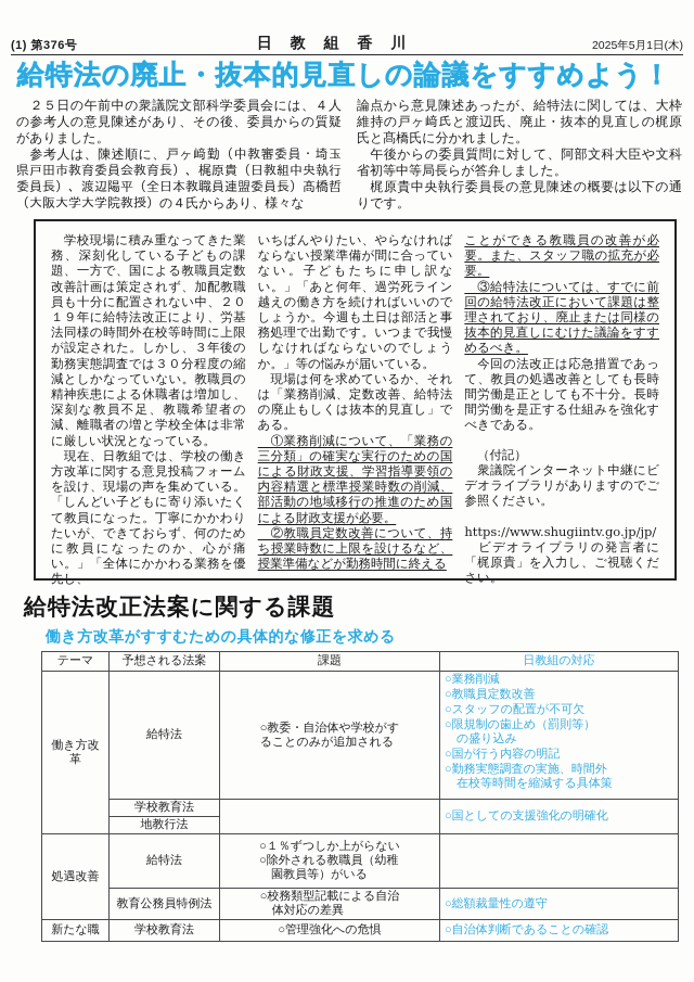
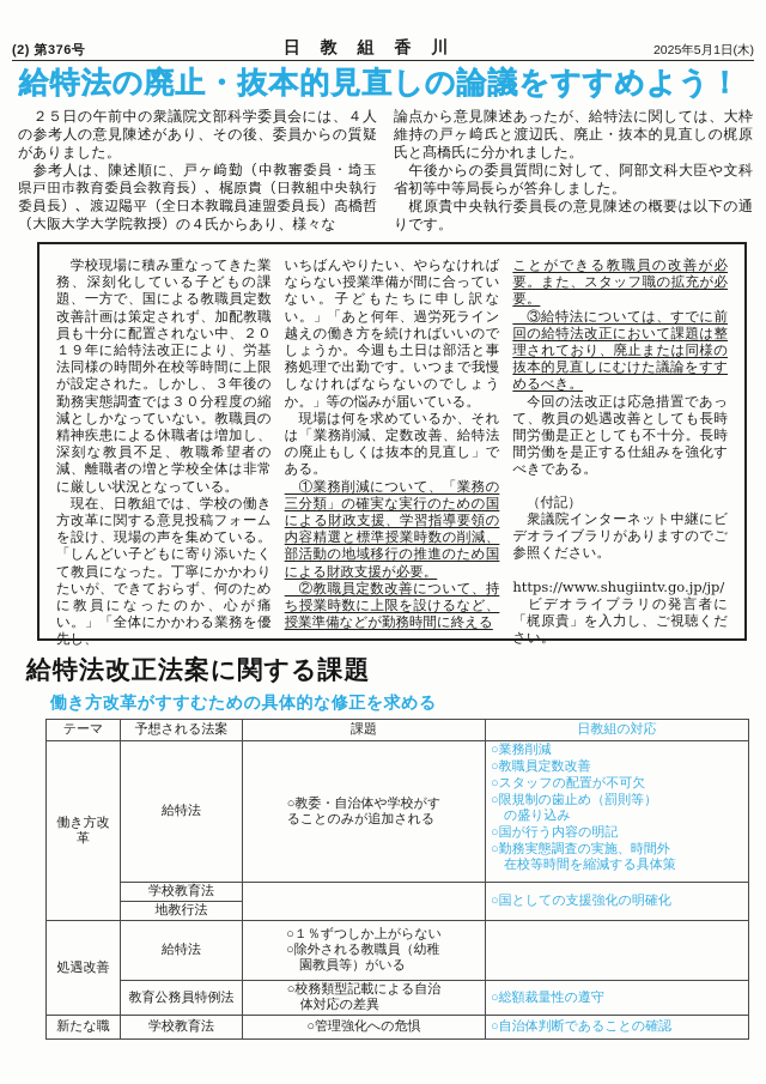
- (1) 第376号
+ (2) 第376号
  日 教 組 香 川
  2025年5月1日(木)
  給特法の廃止・抜本的見直しの論議をすすめよう！
  ２５日の午前中の衆議院文部科学委員会には、４人の参考人の意見陳述があり、その後、委員からの質疑がありました。
  参考人は、陳述順に、戸ヶ﨑勤（中教審委員・埼玉県戸田市教育委員会教育長）、梶原貴（日教組中央執行委員長）、渡辺陽平（全日本教職員連盟委員長）髙橋哲（大阪大学大学院教授）の４氏からあり、様々な
  論点から意見陳述あったが、給特法に関しては、大枠維持の戸ヶ﨑氏と渡辺氏、廃止・抜本的見直しの梶原氏と髙橋氏に分かれました。
  午後からの委員質問に対して、阿部文科大臣や文科省初等中等局長らが答弁しました。
  梶原貴中央執行委員長の意見陳述の概要は以下の通りです。
  学校現場に積み重なってきた業務、深刻化している子どもの課題、一方で、国による教職員定数改善計画は策定されず、加配教職員も十分に配置されない中、２０１９年に給特法改正により、労基法同様の時間外在校等時間に上限が設定された。しかし、３年後の勤務実態調査では３０分程度の縮減としかなっていない。教職員の精神疾患による休職者は増加し、深刻な教員不足、教職希望者の減、離職者の増と学校全体は非常に厳しい状況となっている。
  現在、日教組では、学校の働き方改革に関する意見投稿フォームを設け、現場の声を集めている。「しんどい子どもに寄り添いたくて教員になった。丁寧にかかわりたいが、できておらず、何のために教員になったのか、心が痛い。」「全体にかかわる業務を優先し、
  いちばんやりたい、やらなければならない授業準備が間に合っていない。子どもたちに申し訳ない。」「あと何年、過労死ライン越えの働き方を続ければいいのでしょうか。今週も土日は部活と事務処理で出勤です。いつまで我慢しなければならないのでしょうか。」等の悩みが届いている。
  現場は何を求めているか、それは「業務削減、定数改善、給特法の廃止もしくは抜本的見直し」である。
  ①業務削減について、「業務の三分類」の確実な実行のための国による財政支援、学習指導要領の内容精選と標準授業時数の削減、部活動の地域移行の推進のため国による財政支援が必要。
  ②教職員定数改善について、持ち授業時数に上限を設けるなど、授業準備などが勤務時間に終える
  ことができる教職員の改善が必要。また、スタッフ職の拡充が必要。
  ③給特法については、すでに前回の給特法改正において課題は整理されており、廃止または同様の抜本的見直しにむけた議論をすすめるべき。
  今回の法改正は応急措置であって、教員の処遇改善としても長時間労働是正としても不十分。長時間労働を是正する仕組みを強化すべきである。
  （付記）
  衆議院インターネット中継にビデオライブラリがありますのでご参照ください。
  https://www.shugiintv.go.jp/jp/
  ビデオライブラリの発言者に「梶原貴」を入力し、ご視聴ください。
  給特法改正法案に関する課題
  働き方改革がすすむための具体的な修正を求める
  テーマ	予想される法案	課題	日教組の対応
  働き方改革	給特法	○教委・自治体や学校がす ることのみが追加される	○業務削減 ○教職員定数改善 ○スタッフの配置が不可欠 ○限規制の歯止め（罰則等） の盛り込み ○国が行う内容の明記 ○勤務実態調査の実施、時間外 在校等時間を縮減する具体策
  学校教育法		○国としての支援強化の明確化
  地教行法
  処遇改善	給特法	○１％ずつしか上がらない ○除外される教職員（幼稚 園教員等）がいる
  教育公務員特例法	○校務類型記載による自治 体対応の差異	○総額裁量性の遵守
  新たな職	学校教育法	○管理強化への危惧	○自治体判断であることの確認
